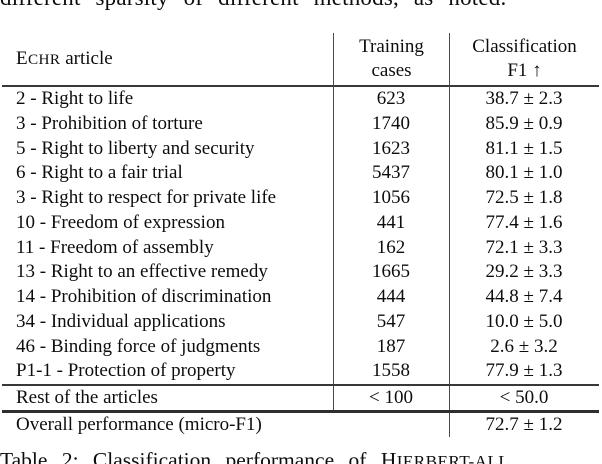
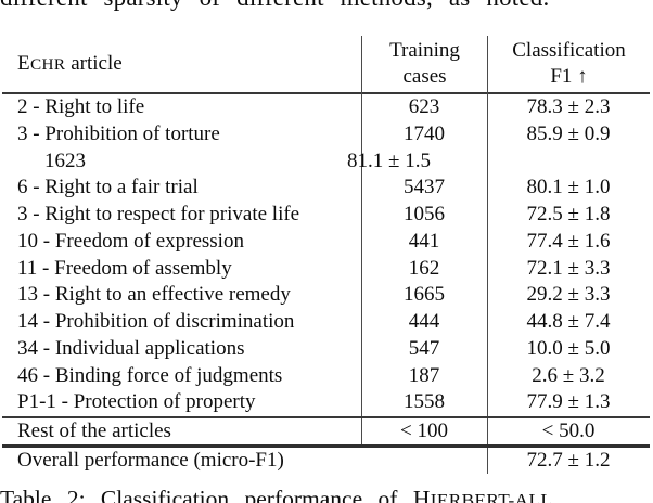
  ECHR article
  Training
  cases
  Classification
  F1 ↑
  2 - Right to life
  623
- 38.7 ± 2.3
+ 78.3 ± 2.3
  3 - Prohibition of torture
  1740
  85.9 ± 0.9
- 5 - Right to liberty and security
  1623
  81.1 ± 1.5
  6 - Right to a fair trial
  5437
  80.1 ± 1.0
  3 - Right to respect for private life
  1056
  72.5 ± 1.8
  10 - Freedom of expression
  441
  77.4 ± 1.6
  11 - Freedom of assembly
  162
  72.1 ± 3.3
  13 - Right to an effective remedy
  1665
  29.2 ± 3.3
  14 - Prohibition of discrimination
  444
  44.8 ± 7.4
  34 - Individual applications
  547
  10.0 ± 5.0
  46 - Binding force of judgments
  187
  2.6 ± 3.2
  P1-1 - Protection of property
  1558
  77.9 ± 1.3
  Rest of the articles
  < 100
  < 50.0
  Overall performance (micro-F1)
  72.7 ± 1.2
  Table 2: Classification performance of HIERBERT-ALL
